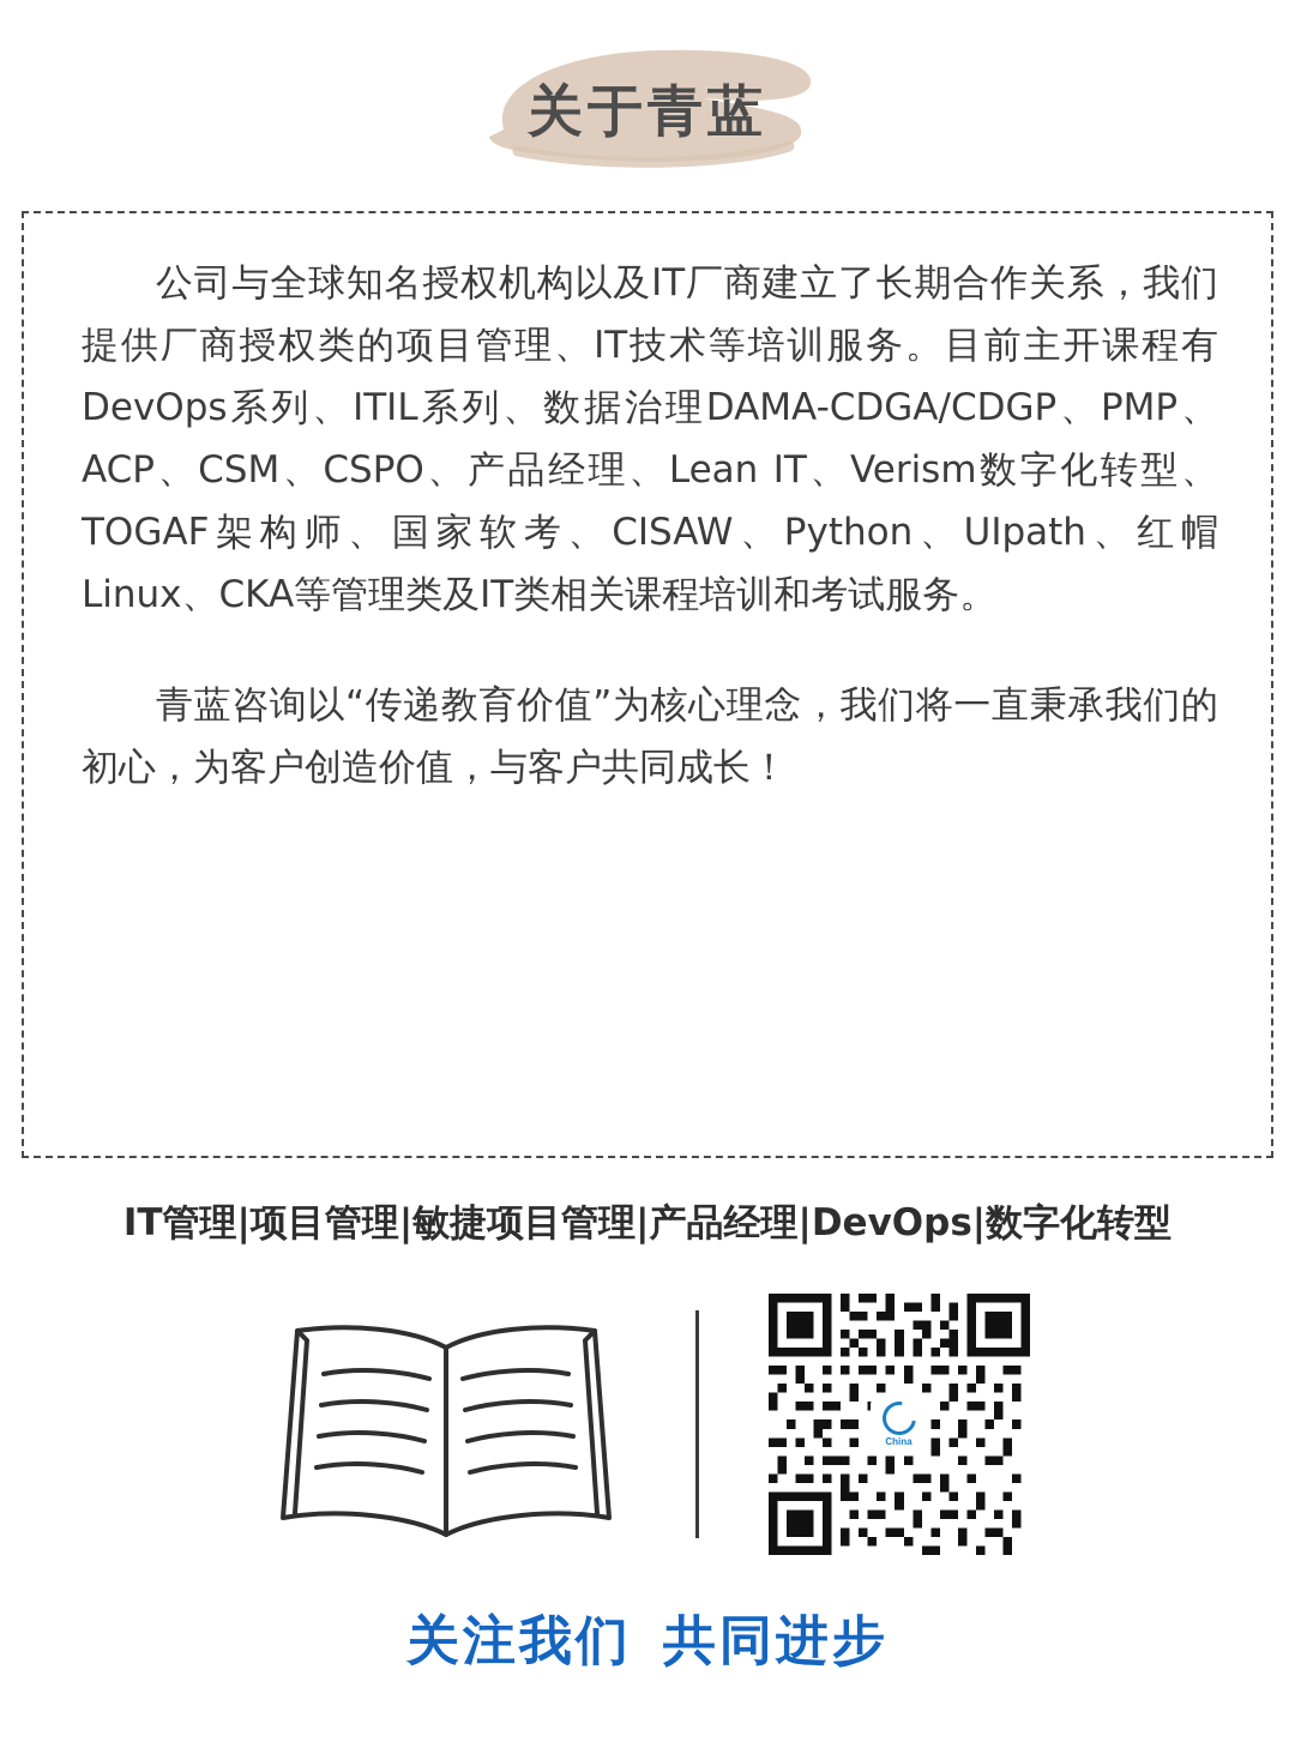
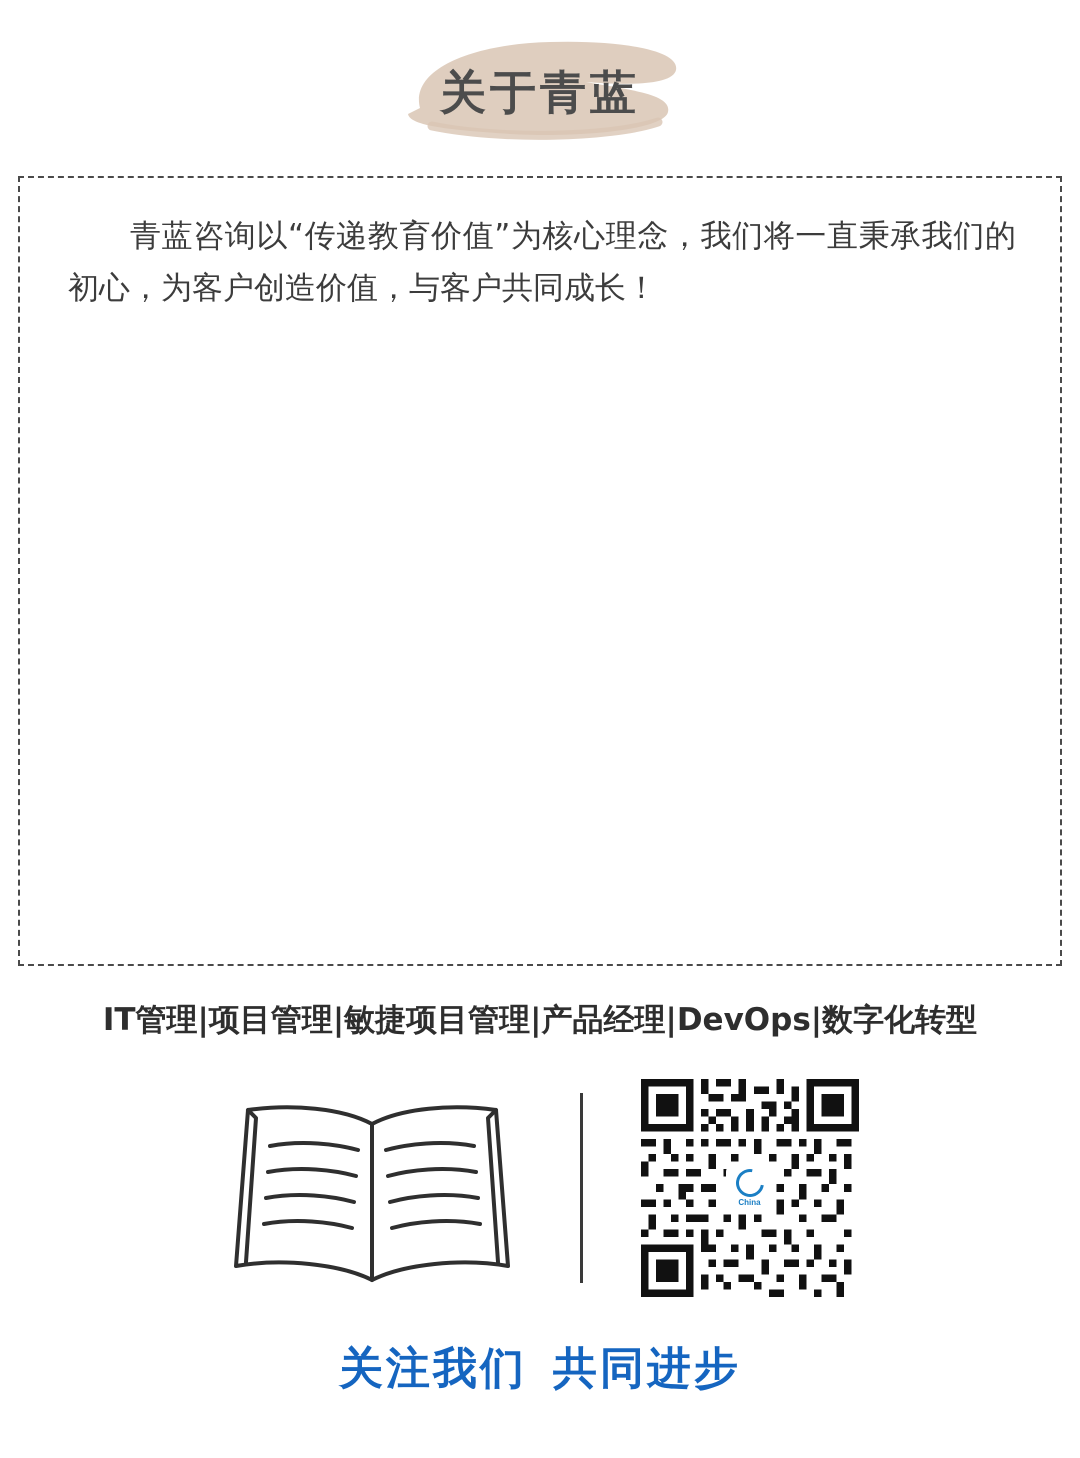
  关于青蓝
- 公司与全球知名授权机构以及IT厂商建立了长期合作关系，我们提供厂商授权类的项目管理、IT技术等培训服务。目前主开课程有DevOps系列、ITIL系列、数据治理DAMA-CDGA/CDGP、PMP、ACP、CSM、CSPO、产品经理、Lean IT、Verism数字化转型、TOGAF架构师、国家软考、CISAW、Python、UIpath、红帽Linux、CKA等管理类及IT类相关课程培训和考试服务。
  青蓝咨询以“传递教育价值”为核心理念，我们将一直秉承我们的初心，为客户创造价值，与客户共同成长！
  IT管理|项目管理|敏捷项目管理|产品经理|DevOps|数字化转型
  China
  关注我们 共同进步
